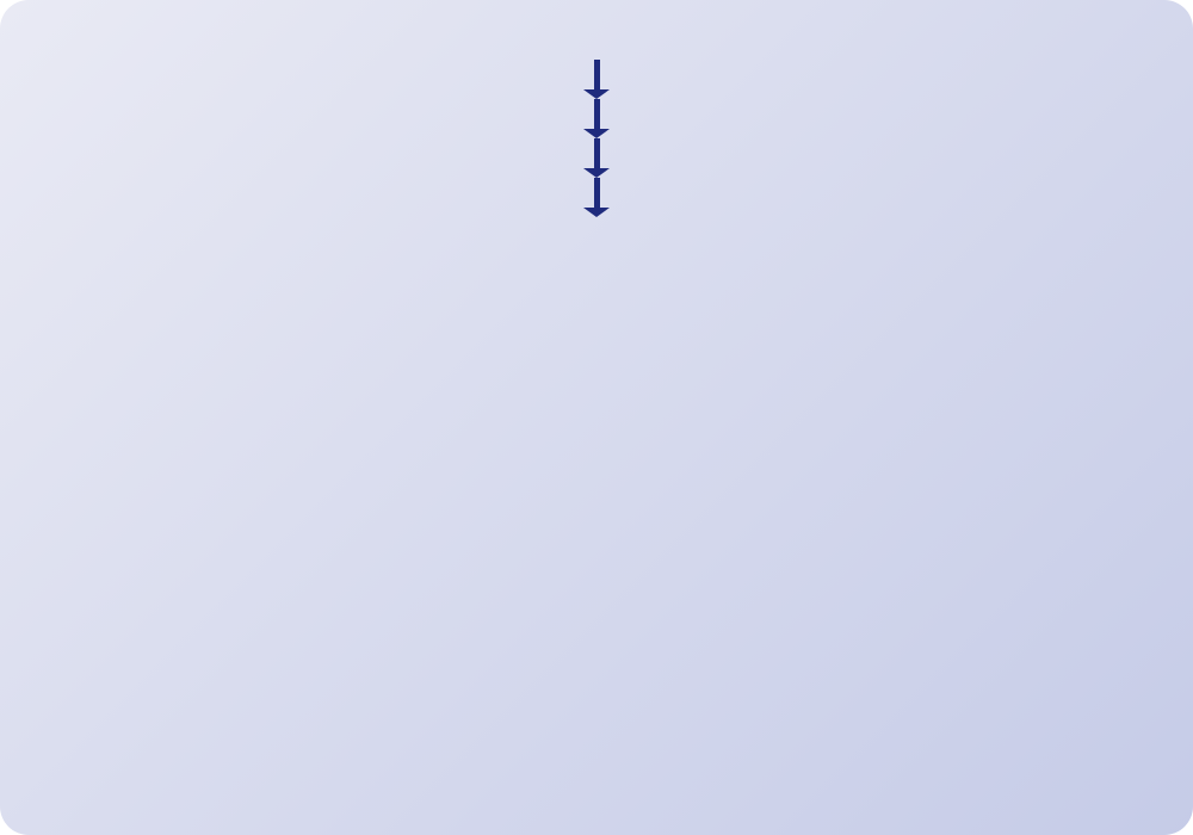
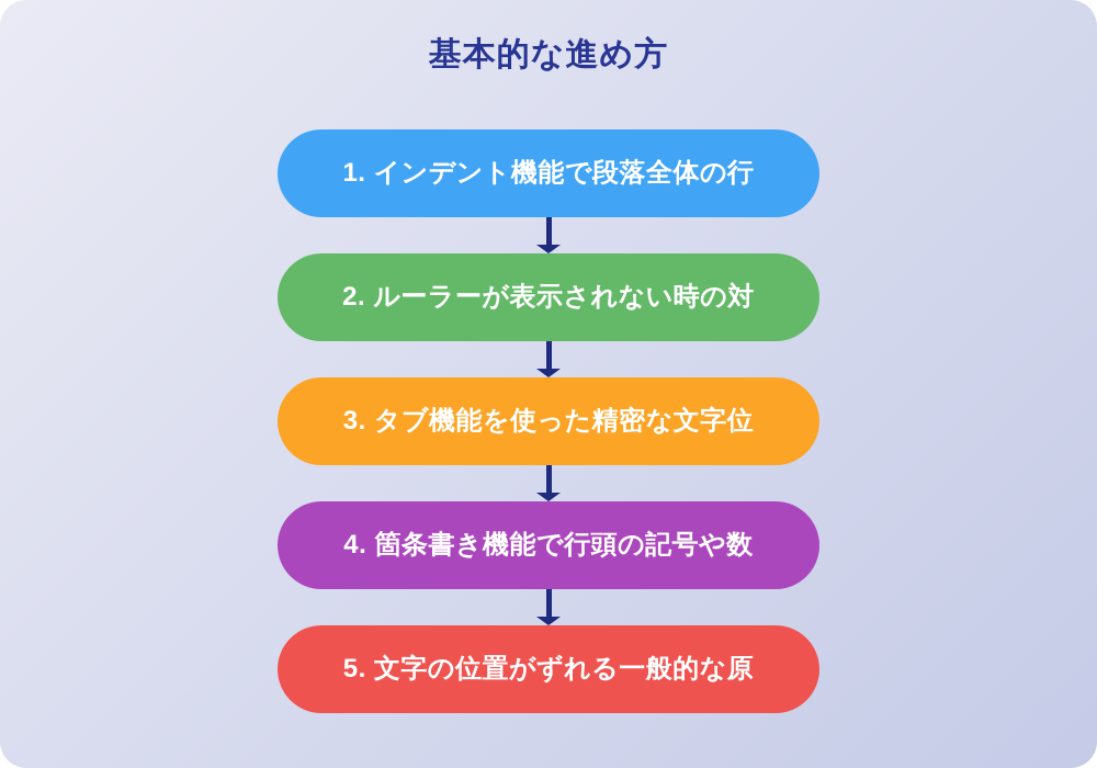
+ 基本的な進め方
+ 1. インデント機能で段落全体の行
+ 2. ルーラーが表示されない時の対
+ 3. タブ機能を使った精密な文字位
+ 4. 箇条書き機能で行頭の記号や数
+ 5. 文字の位置がずれる一般的な原
